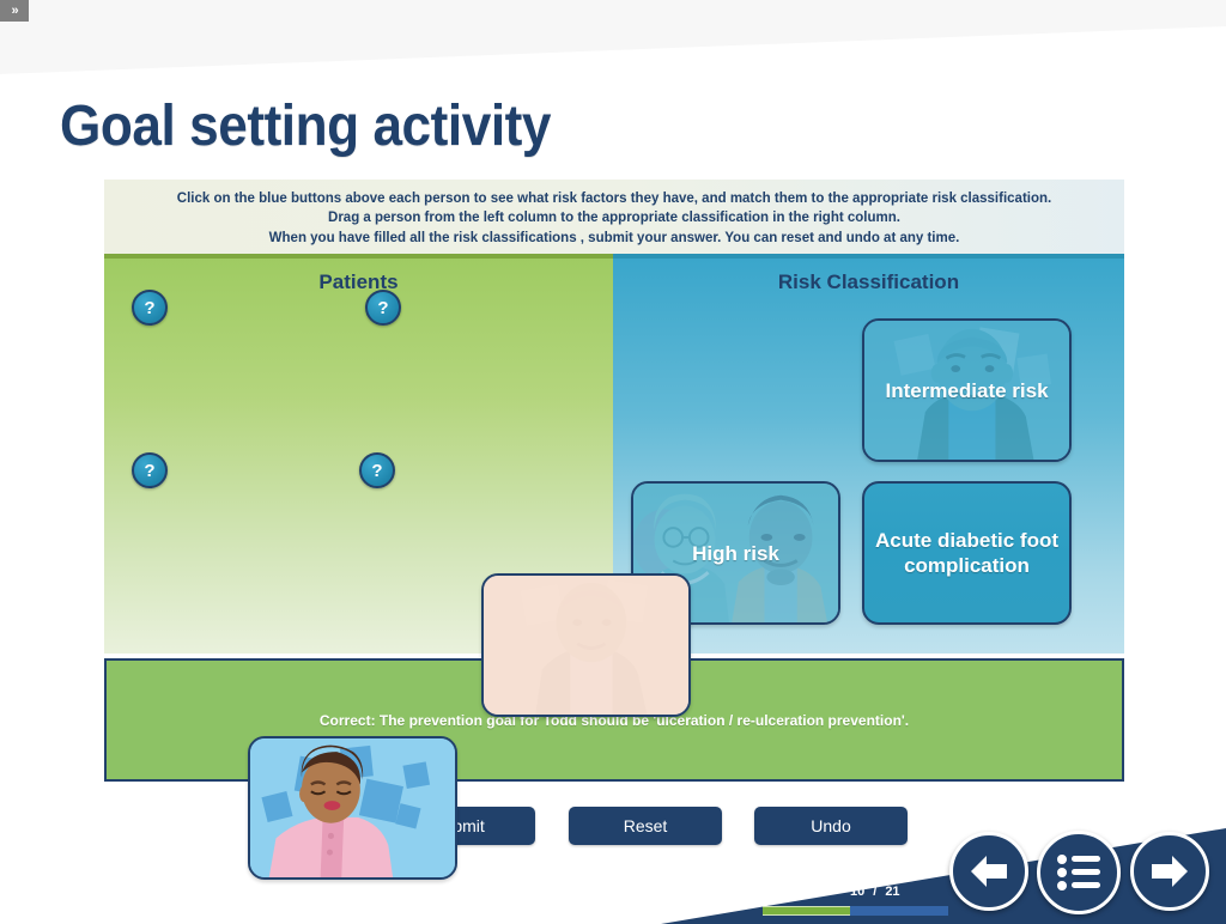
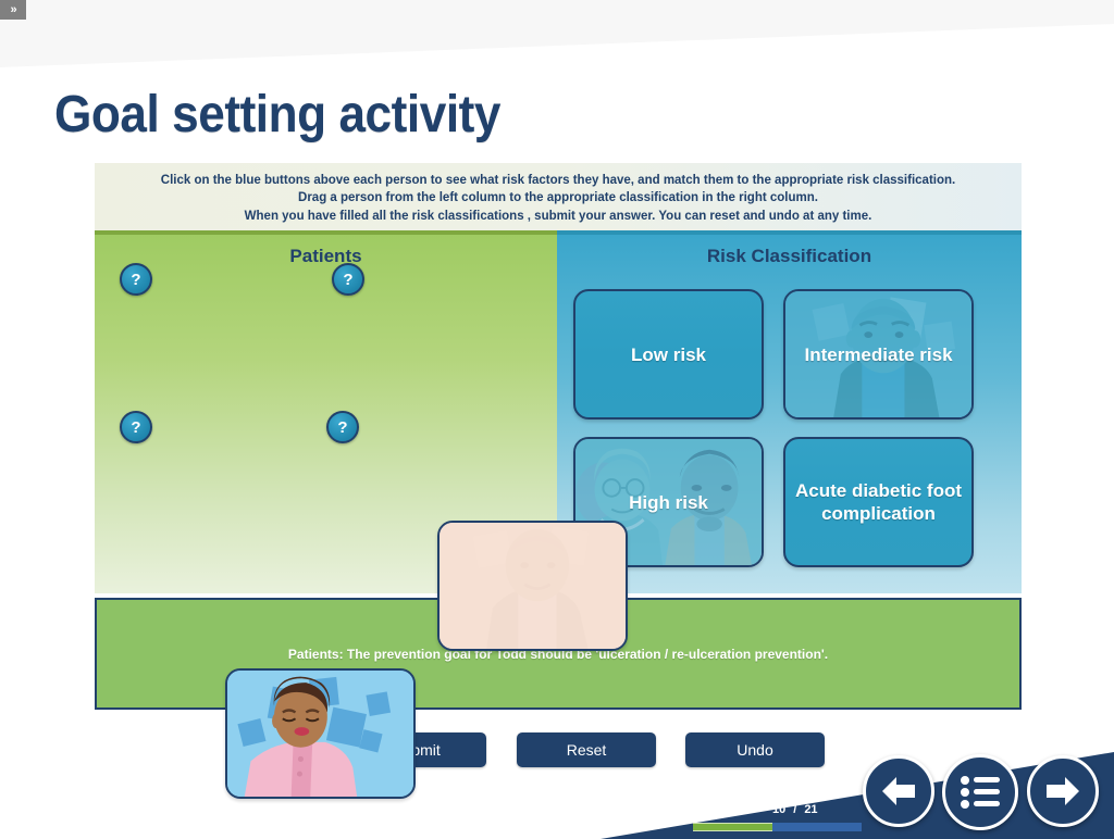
  »
  Goal setting activity
  Click on the blue buttons above each person to see what risk factors they have, and match them to the appropriate risk classification.
  Drag a person from the left column to the appropriate classification in the right column.
  When you have filled all the risk classifications , submit your answer. You can reset and undo at any time.
  Patients
  ?
  ?
  ?
  ?
  Risk Classification
+ Low risk
  Intermediate risk
  High risk
  Acute diabetic foot complication
- Correct: The prevention goal for Todd should be 'ulceration / re-ulceration prevention'.
+ Patients: The prevention goal for Todd should be 'ulceration / re-ulceration prevention'.
  Reset
  Undo
  10
  /
  21
